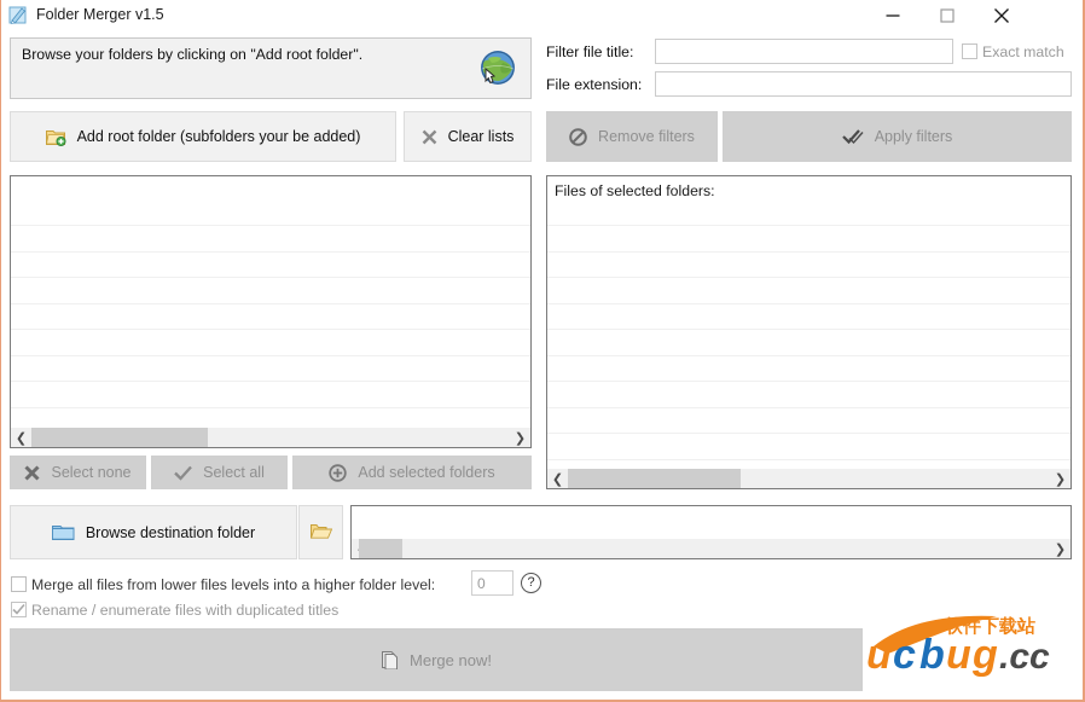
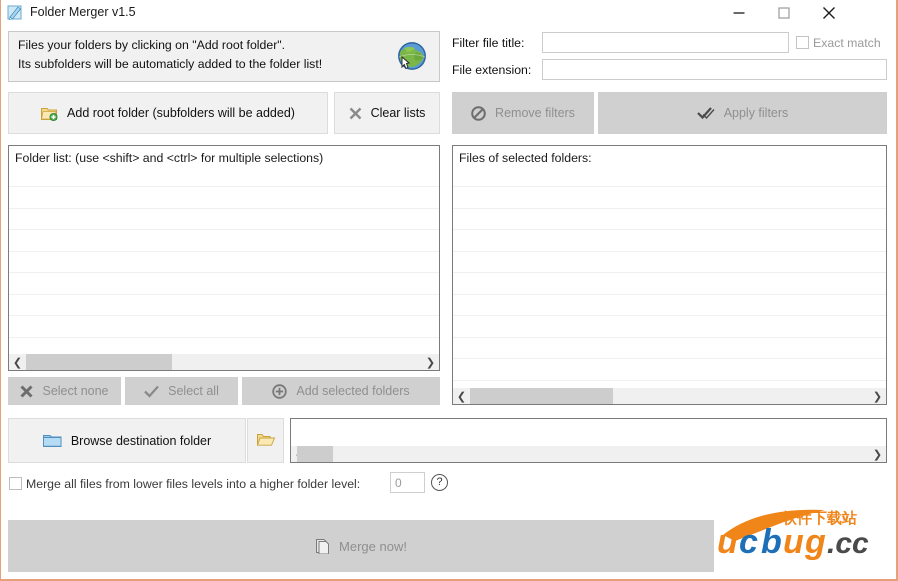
  Folder Merger v1.5
- Browse your folders by clicking on "Add root folder".
+ Files your folders by clicking on "Add root folder".
+ Its subfolders will be automaticly added to the folder list!
  Filter file title:
  File extension:
  Exact match
- Add root folder (subfolders your be added)
+ Add root folder (subfolders will be added)
  Clear lists
  Remove filters
  Apply filters
+ Folder list: (use <shift> and <ctrl> for multiple selections)
  ❮
  ❯
  Files of selected folders:
  ❮
  ❯
  Select none
  Select all
  Add selected folders
  Browse destination folder
  ❯
  Merge all files from lower files levels into a higher folder level:
  0
  ?
- Rename / enumerate files with duplicated titles
  Merge now!
  软件下载站
  u
  c
  b
  u
  g
  .cc
